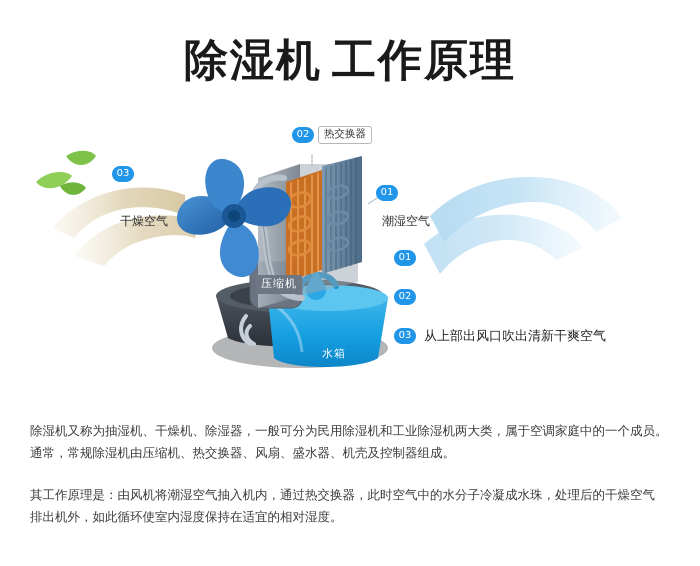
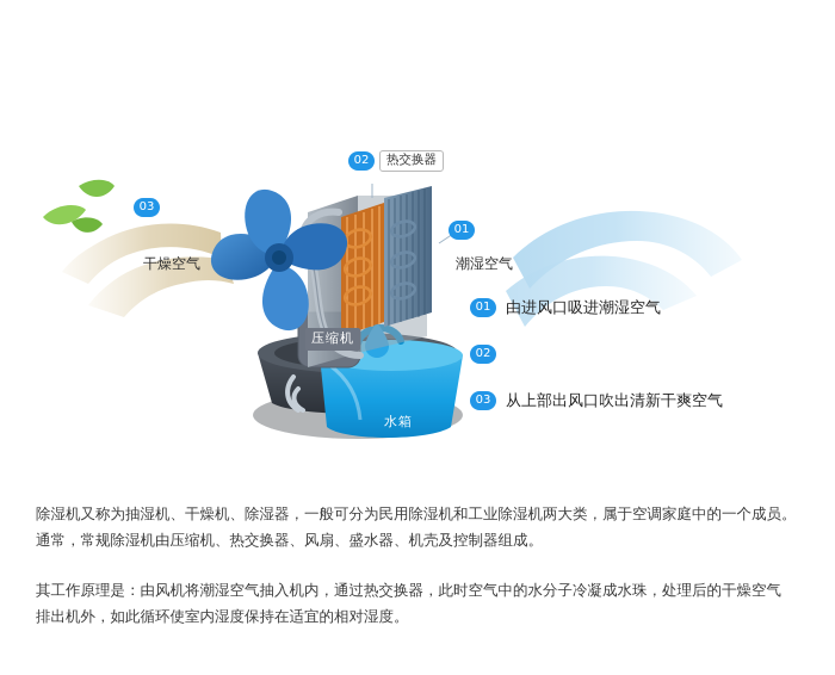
- 除湿机 工作原理
  热交换器
  02
  01
  潮湿空气
  03
  干燥空气
  压缩机
  水箱
  01
+ 由进风口吸进潮湿空气
  02
  03
  从上部出风口吹出清新干爽空气
  除湿机又称为抽湿机、干燥机、除湿器，一般可分为民用除湿机和工业除湿机两大类，属于空调家庭中的一个成员。
  通常，常规除湿机由压缩机、热交换器、风扇、盛水器、机壳及控制器组成。
  其工作原理是：由风机将潮湿空气抽入机内，通过热交换器，此时空气中的水分子冷凝成水珠，处理后的干燥空气
  排出机外，如此循环使室内湿度保持在适宜的相对湿度。
